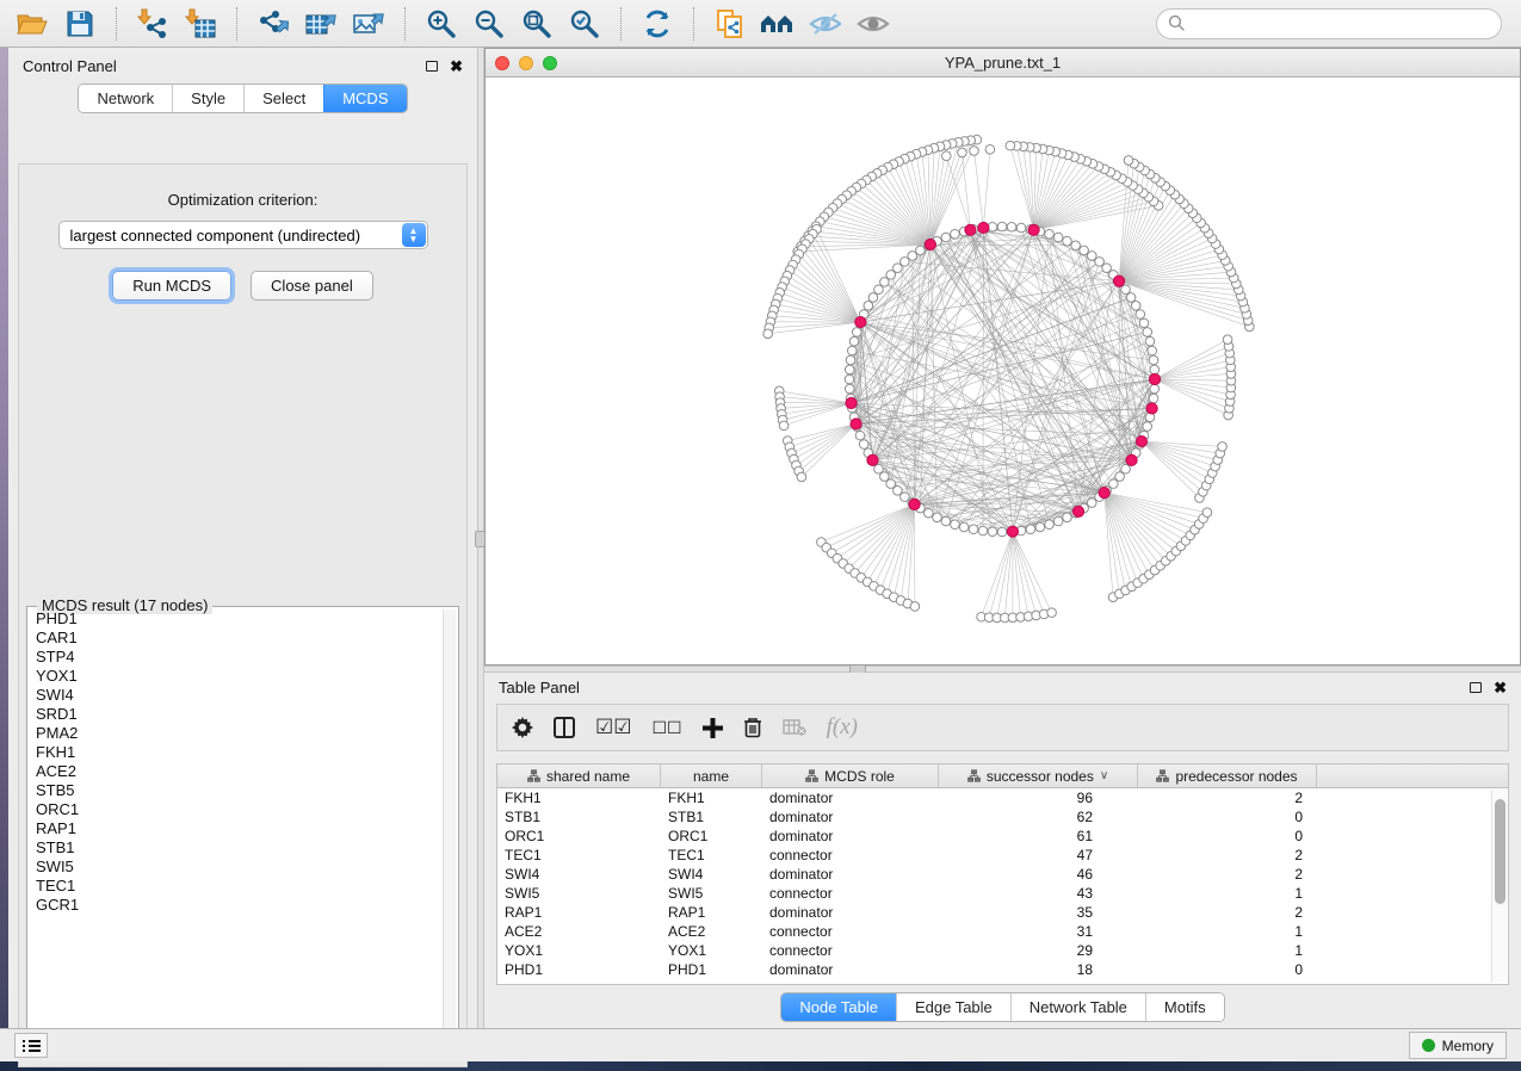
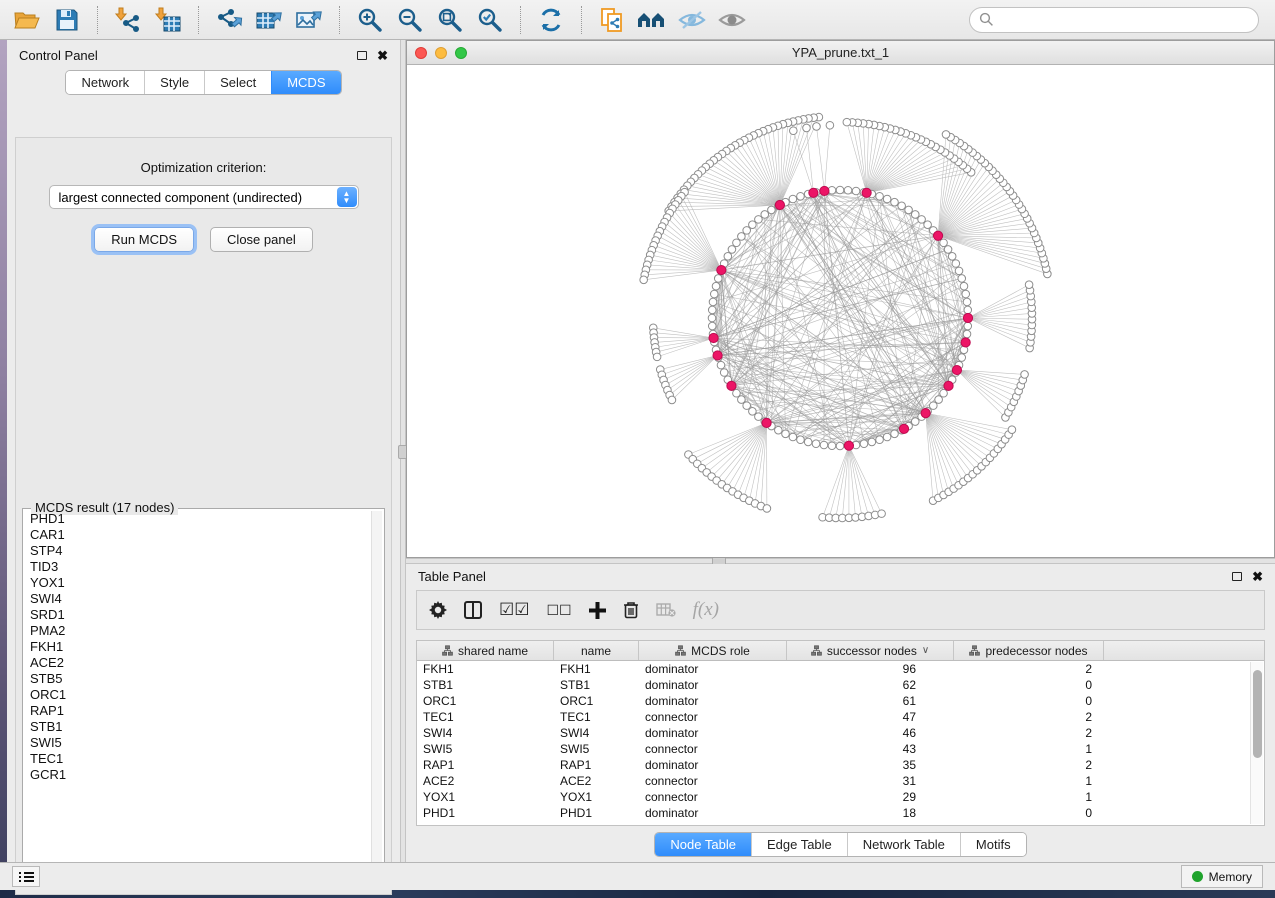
  Control Panel
  ✖
  Network
  Style
  Select
  MCDS
  Optimization criterion:
  largest connected component (undirected)
  ▲
  ▼
  Run MCDS
  Close panel
  MCDS result (17 nodes)
  PHD1
  CAR1
  STP4
+ TID3
  YOX1
  SWI4
  SRD1
  PMA2
  FKH1
  ACE2
  STB5
  ORC1
  RAP1
  STB1
  SWI5
  TEC1
  GCR1
  YPA_prune.txt_1
  Table Panel
  ✖
  ☑☑
  ☐☐
  f(x)
  shared name
  name
  MCDS role
  successor nodes
  ∨
  predecessor nodes
  FKH1
  FKH1
  dominator
  96
  2
  STB1
  STB1
  dominator
  62
  0
  ORC1
  ORC1
  dominator
  61
  0
  TEC1
  TEC1
  connector
  47
  2
  SWI4
  SWI4
  dominator
  46
  2
  SWI5
  SWI5
  connector
  43
  1
  RAP1
  RAP1
  dominator
  35
  2
  ACE2
  ACE2
  connector
  31
  1
  YOX1
  YOX1
  connector
  29
  1
  PHD1
  PHD1
  dominator
  18
  0
  Node Table
  Edge Table
  Network Table
  Motifs
  Memory
